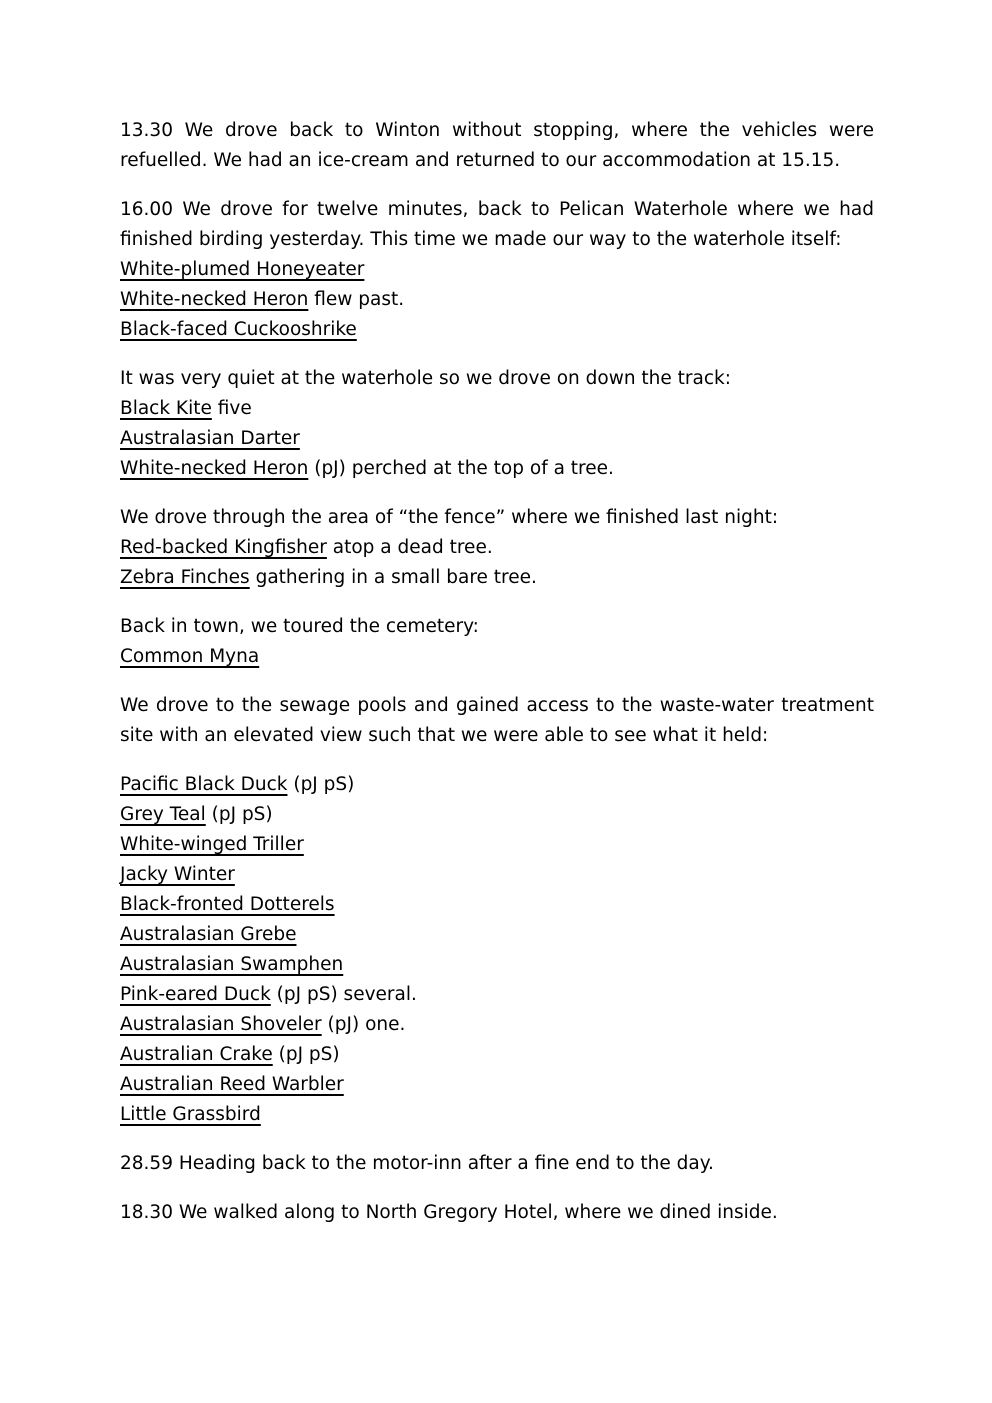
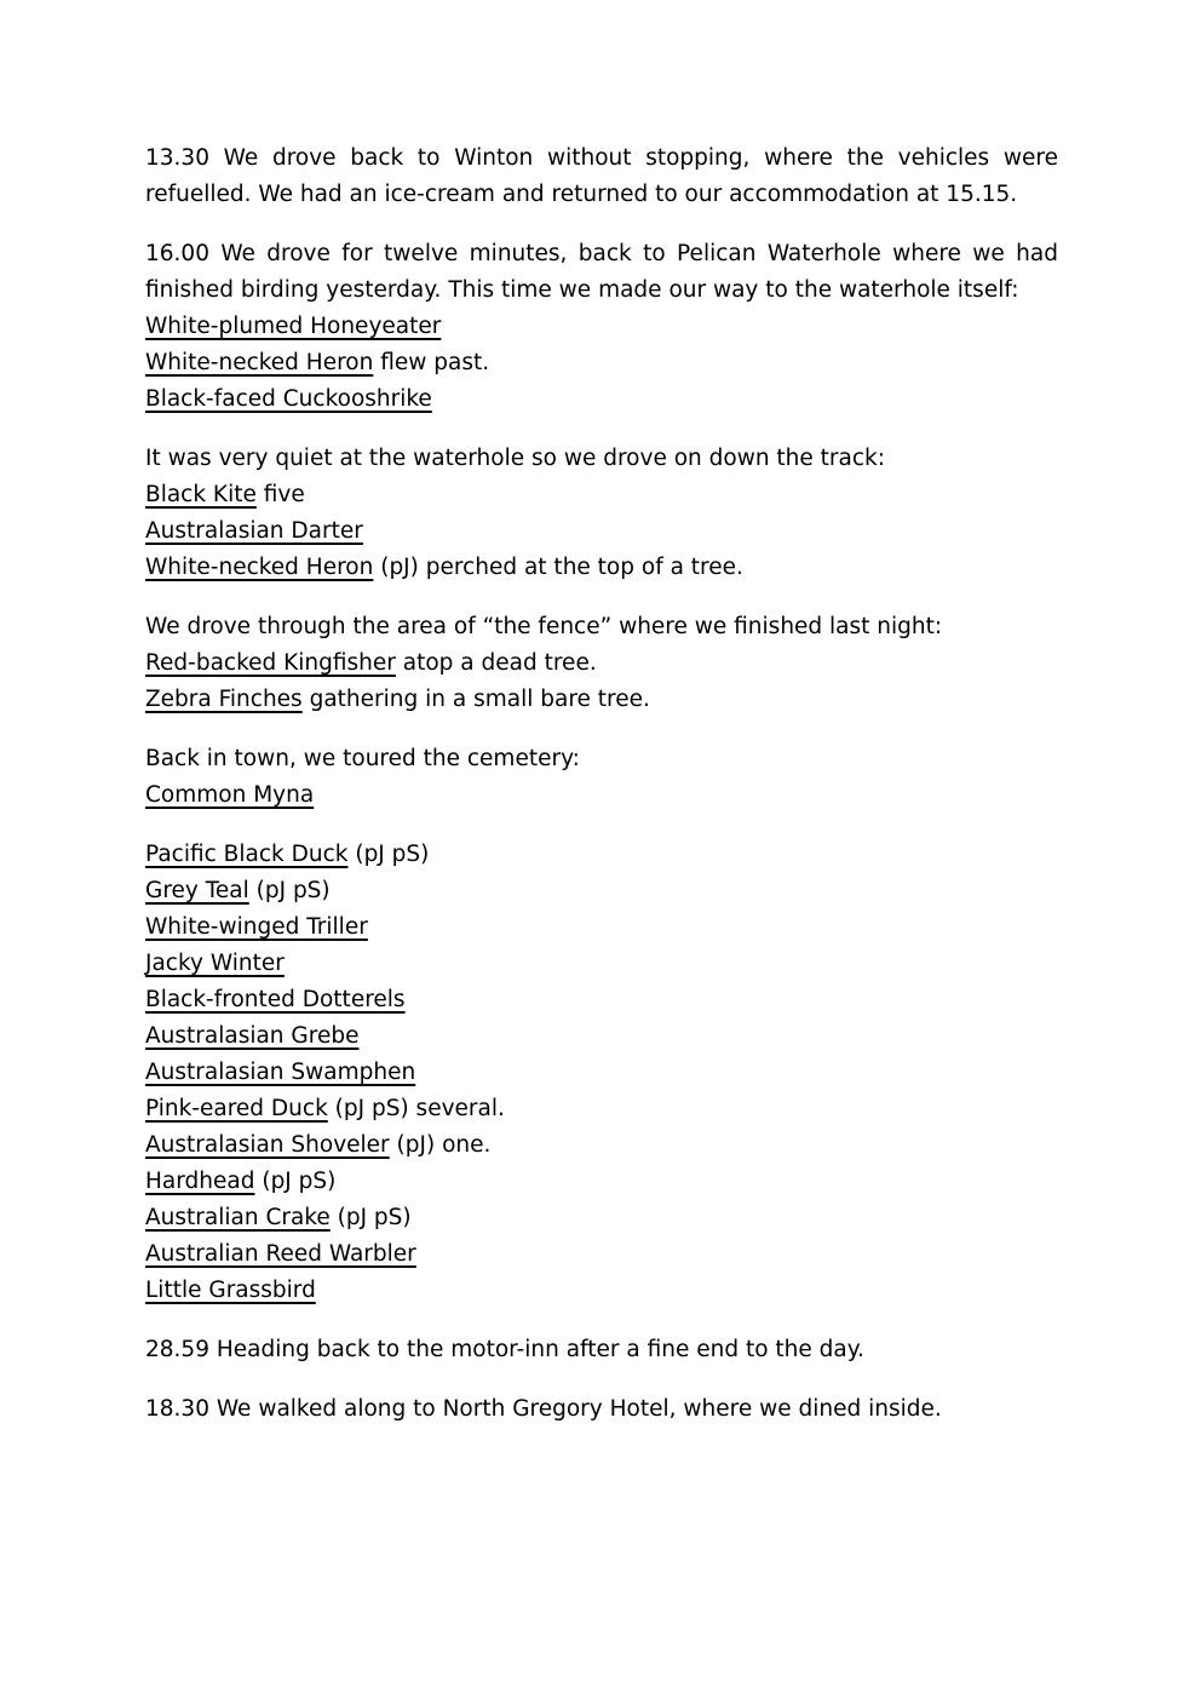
  13.30 We drove back to Winton without stopping, where the vehicles were refuelled. We had an ice-cream and returned to our accommodation at 15.15.
  16.00 We drove for twelve minutes, back to Pelican Waterhole where we had finished birding yesterday. This time we made our way to the waterhole itself:
  White-plumed Honeyeater
  White-necked Heron flew past.
  Black-faced Cuckooshrike
  It was very quiet at the waterhole so we drove on down the track:
  Black Kite five
  Australasian Darter
  White-necked Heron (pJ) perched at the top of a tree.
  We drove through the area of “the fence” where we finished last night:
  Red-backed Kingfisher atop a dead tree.
  Zebra Finches gathering in a small bare tree.
  Back in town, we toured the cemetery:
  Common Myna
- We drove to the sewage pools and gained access to the waste-water treatment site with an elevated view such that we were able to see what it held:
  Pacific Black Duck (pJ pS)
  Grey Teal (pJ pS)
  White-winged Triller
  Jacky Winter
  Black-fronted Dotterels
  Australasian Grebe
  Australasian Swamphen
  Pink-eared Duck (pJ pS) several.
  Australasian Shoveler (pJ) one.
+ Hardhead (pJ pS)
  Australian Crake (pJ pS)
  Australian Reed Warbler
  Little Grassbird
  28.59 Heading back to the motor-inn after a fine end to the day.
  18.30 We walked along to North Gregory Hotel, where we dined inside.
